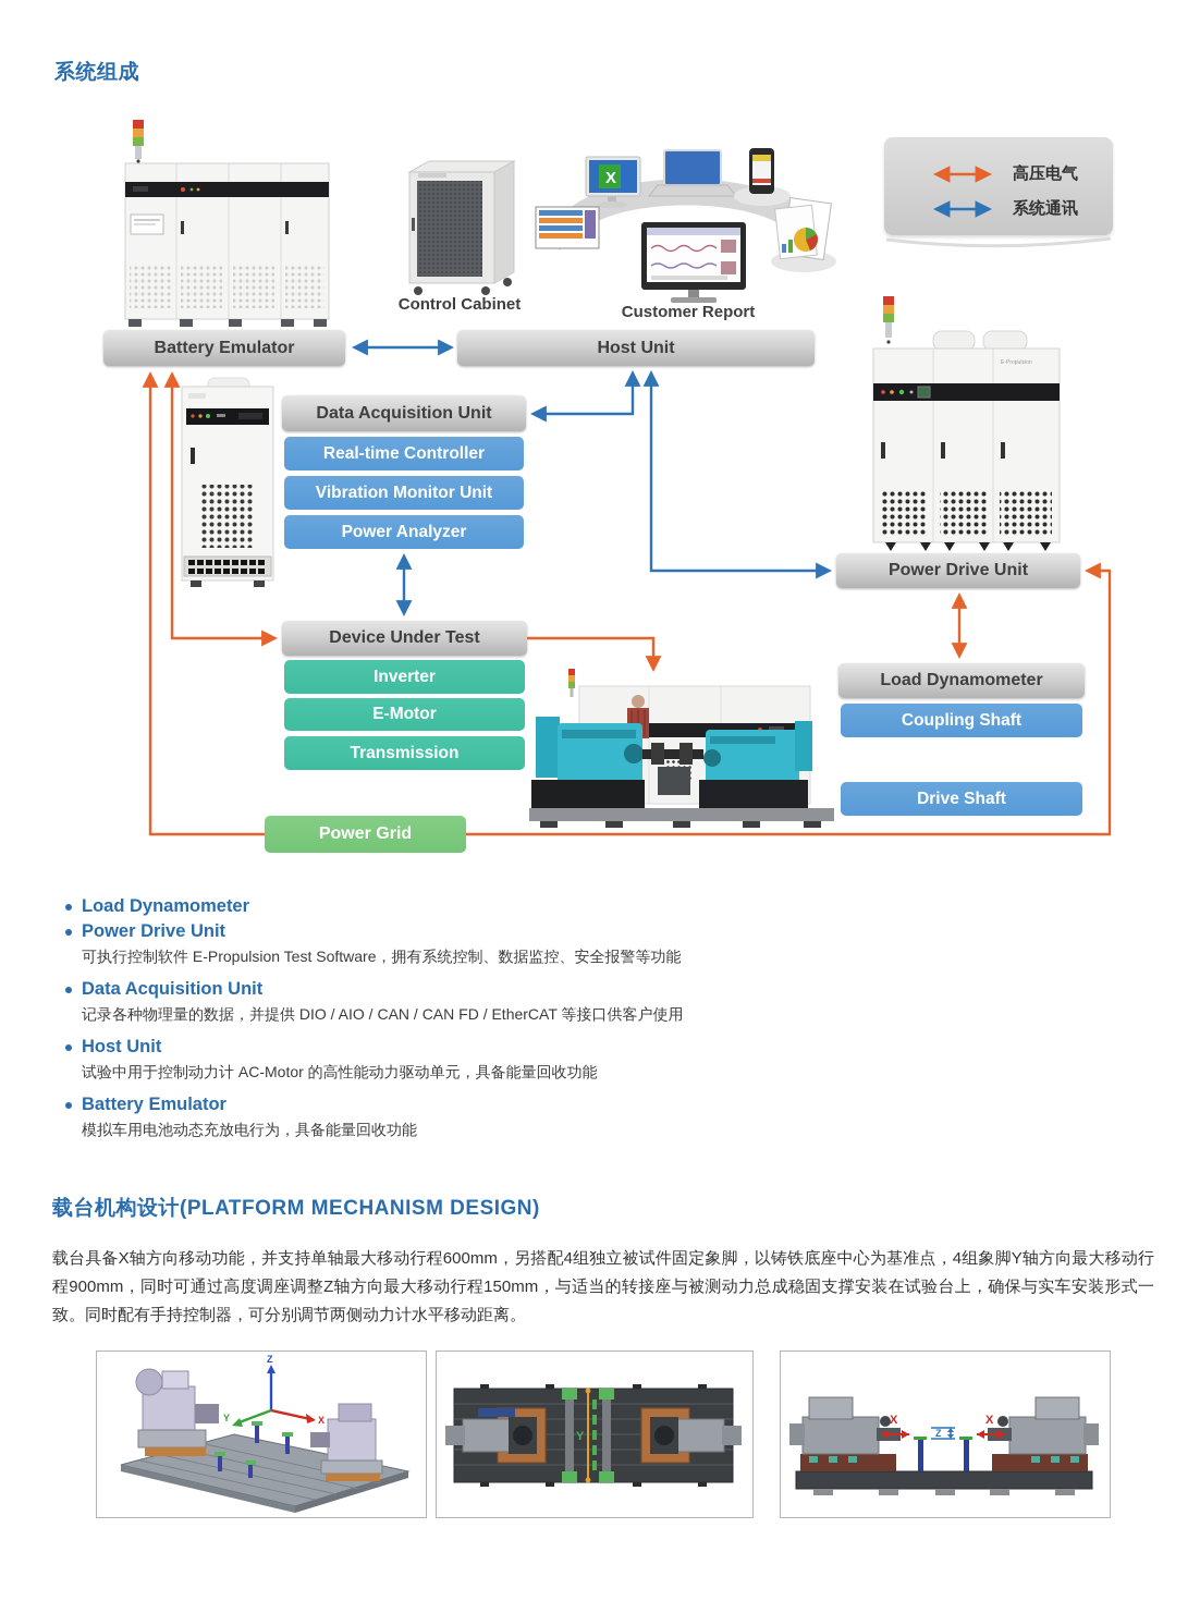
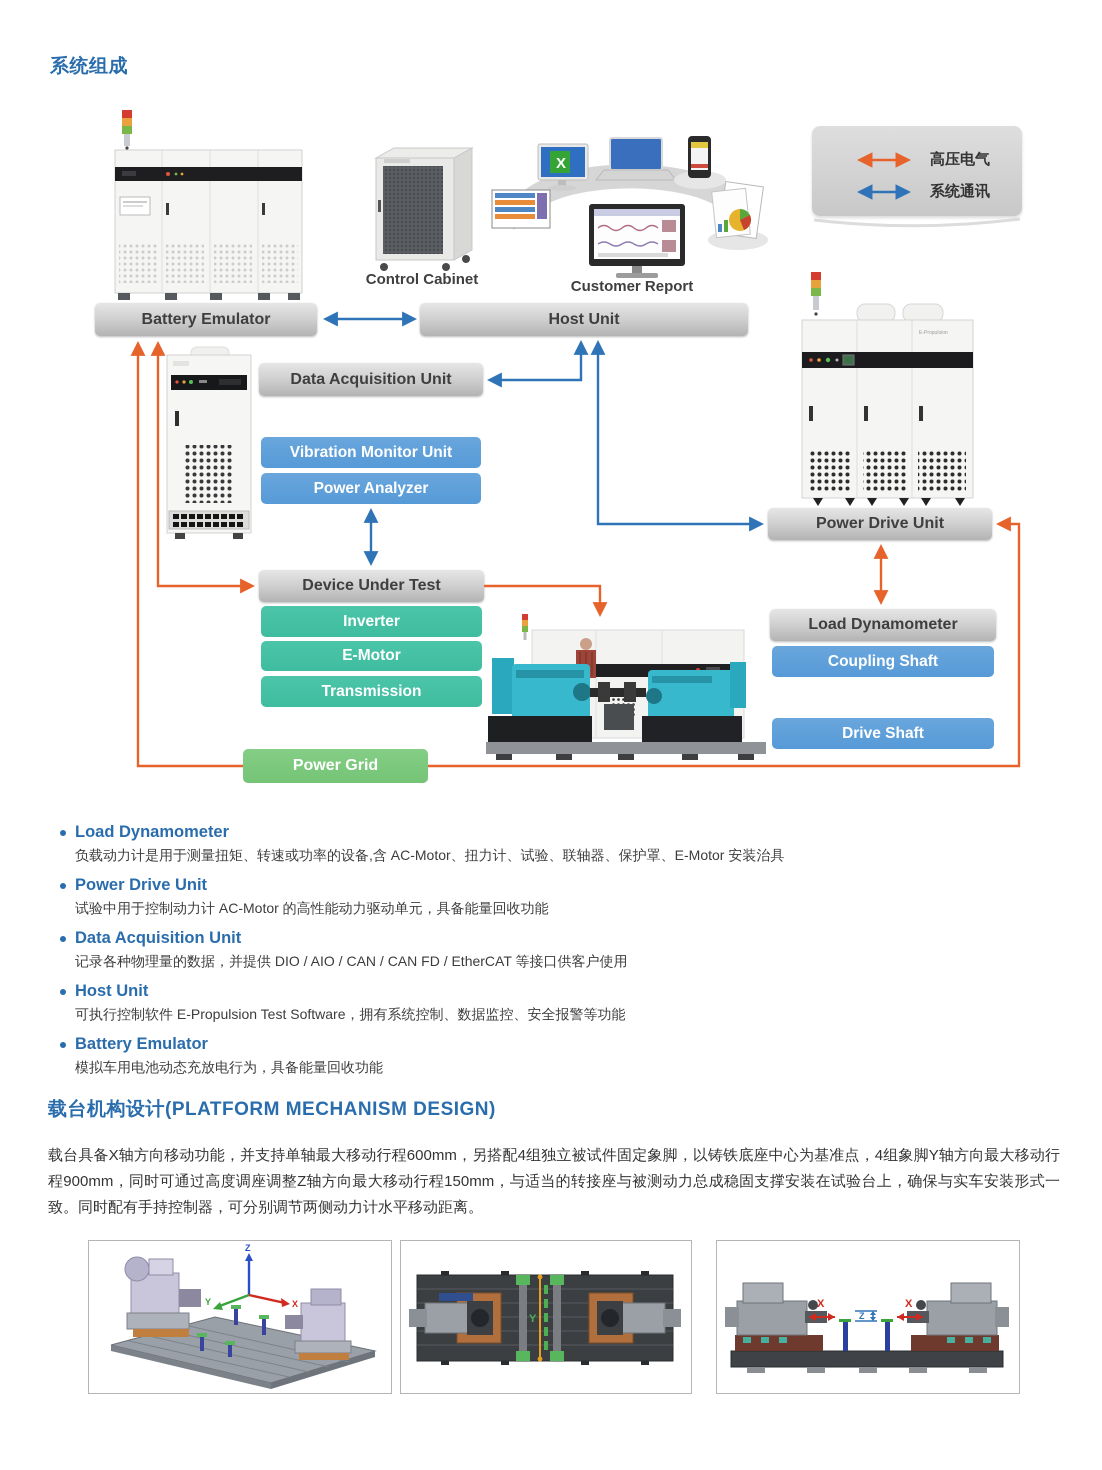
  系统组成
  Control Cabinet
  X
  Customer Report
  高压电气
  系统通讯
  Battery Emulator
  Host Unit
  Data Acquisition Unit
- Real-time Controller
  Vibration Monitor Unit
  Power Analyzer
  Device Under Test
  Inverter
  E-Motor
  Transmission
  Power Grid
  Power Drive Unit
  Load Dynamometer
  Coupling Shaft
  Drive Shaft
  Load Dynamometer
+ 负载动力计是用于测量扭矩、转速或功率的设备,含 AC-Motor、扭力计、试验、联轴器、保护罩、E-Motor 安装治具
  Power Drive Unit
- 可执行控制软件 E-Propulsion Test Software，拥有系统控制、数据监控、安全报警等功能
+ 试验中用于控制动力计 AC-Motor 的高性能动力驱动单元，具备能量回收功能
  Data Acquisition Unit
  记录各种物理量的数据，并提供 DIO / AIO / CAN / CAN FD / EtherCAT 等接口供客户使用
  Host Unit
- 试验中用于控制动力计 AC-Motor 的高性能动力驱动单元，具备能量回收功能
+ 可执行控制软件 E-Propulsion Test Software，拥有系统控制、数据监控、安全报警等功能
  Battery Emulator
  模拟车用电池动态充放电行为，具备能量回收功能
  载台机构设计(PLATFORM MECHANISM DESIGN)
  载台具备X轴方向移动功能，并支持单轴最大移动行程600mm，另搭配4组独立被试件固定象脚，以铸铁底座中心为基准点，4组象脚Y轴方向最大移动行程900mm，同时可通过高度调座调整Z轴方向最大移动行程150mm，与适当的转接座与被测动力总成稳固支撑安装在试验台上，确保与实车安装形式一致。同时配有手持控制器，可分别调节两侧动力计水平移动距离。
  Z
  Y
  X
  Y
  X
  X
  Z
